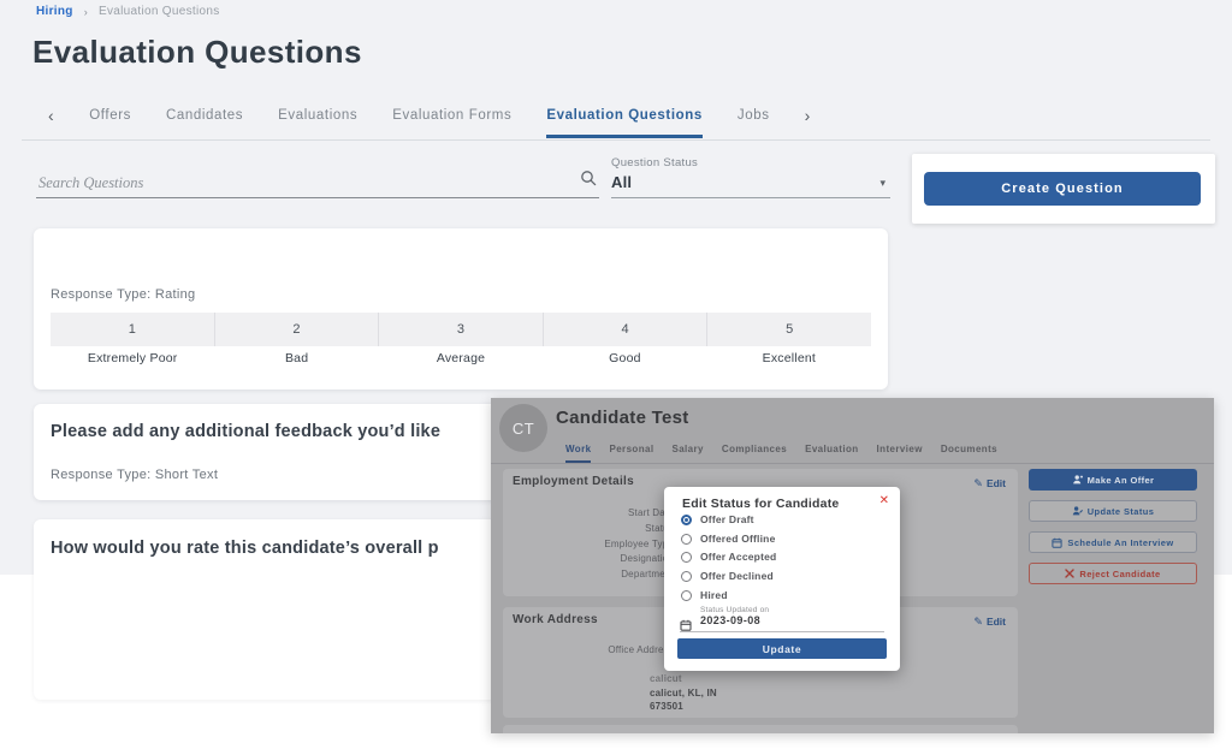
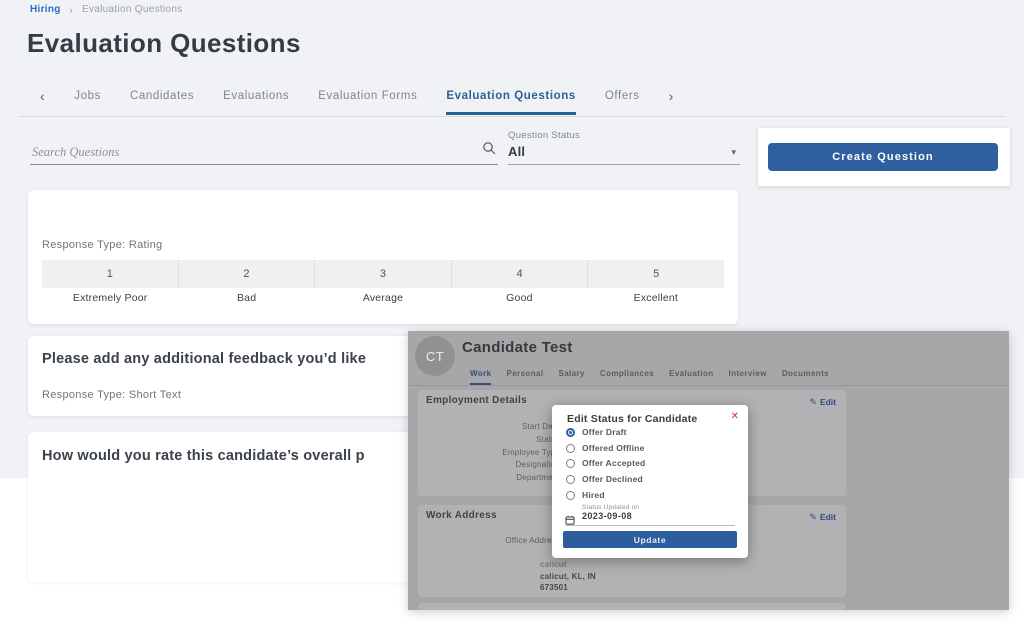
  Hiring
  ›
  Evaluation Questions
  Evaluation Questions
  ‹
- Offers
+ Jobs
  Candidates
  Evaluations
  Evaluation Forms
  Evaluation Questions
- Jobs
+ Offers
  ›
  Search Questions
  Question Status
  All
  ▾
  Create Question
  Response Type: Rating
  1
  2
  3
  4
  5
  Extremely Poor
  Bad
  Average
  Good
  Excellent
  Please add any additional feedback you’d like
  Response Type: Short Text
  How would you rate this candidate’s overall p
  CT
  Candidate Test
  Work
  Personal
  Salary
  Compliances
  Evaluation
  Interview
  Documents
  Employment Details
  ✎
  Edit
  Start Da
  Employee Ty
  Designati
  Departme
- Make An Offer
- Update Status
- Schedule An Interview
- Reject Candidate
  Work Address
  ✎
  Edit
  Office Addre
  calicut
  calicut, KL, IN
  673501
  Edit Status for Candidate
  ✕
  Offer Draft
  Offered Offline
  Offer Accepted
  Offer Declined
  Hired
  2023-09-08
  Update
